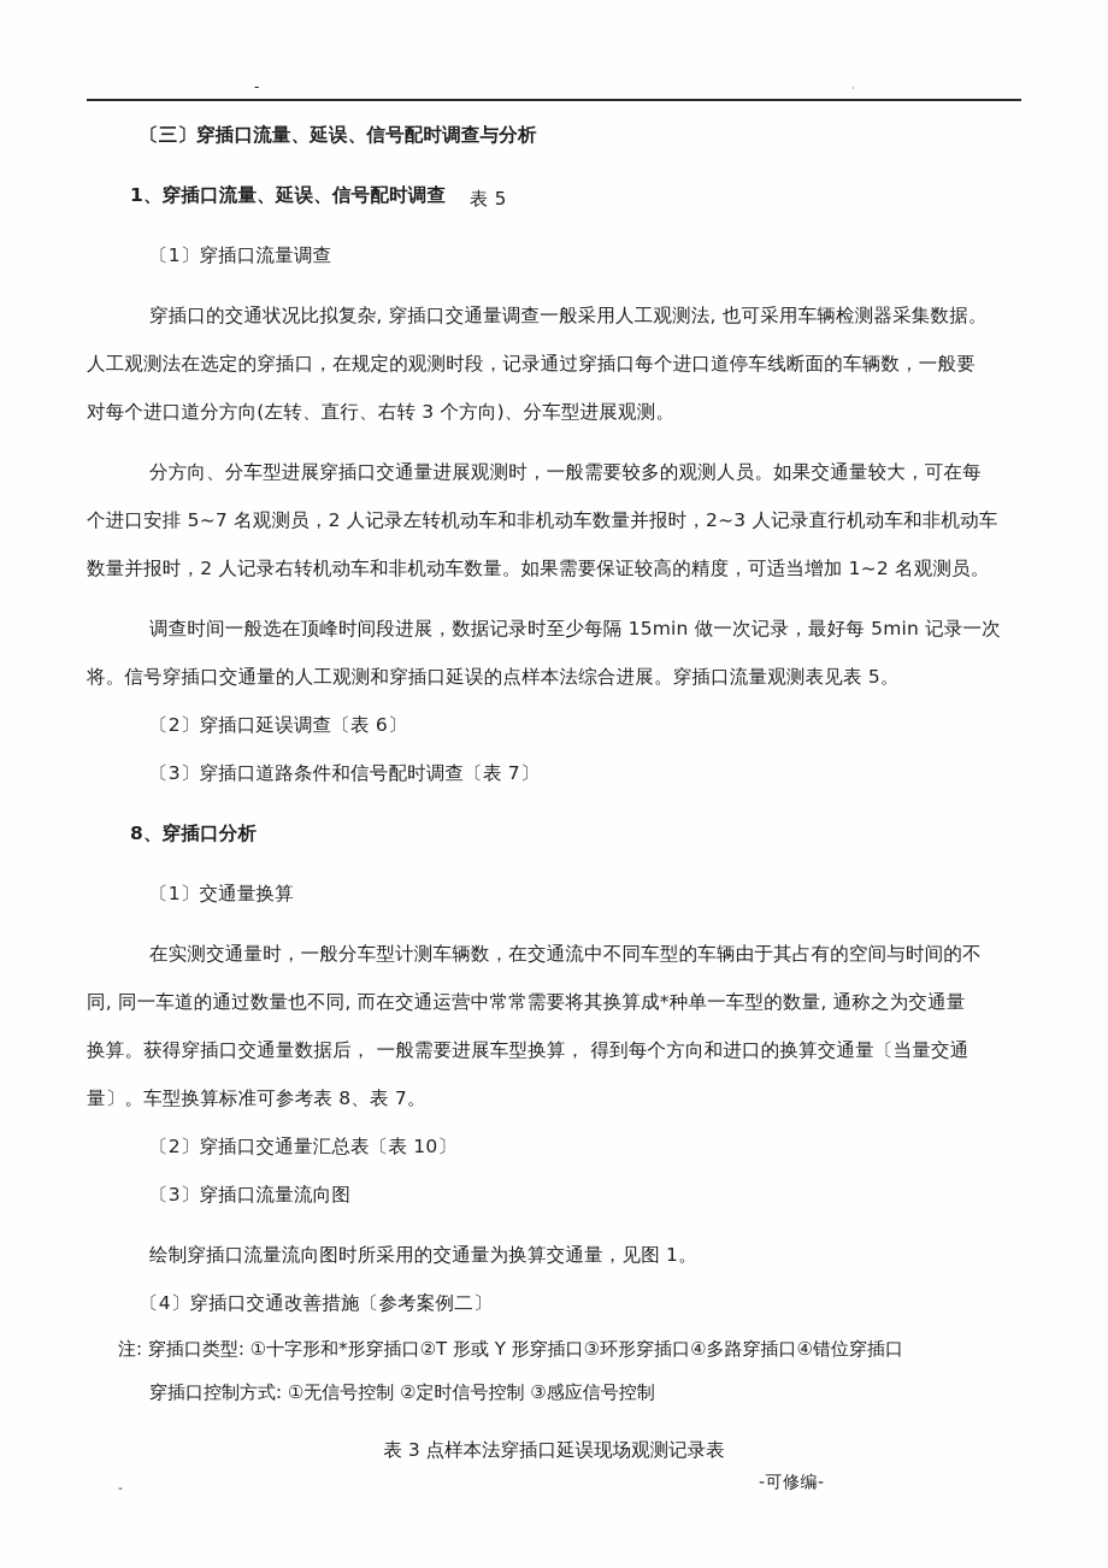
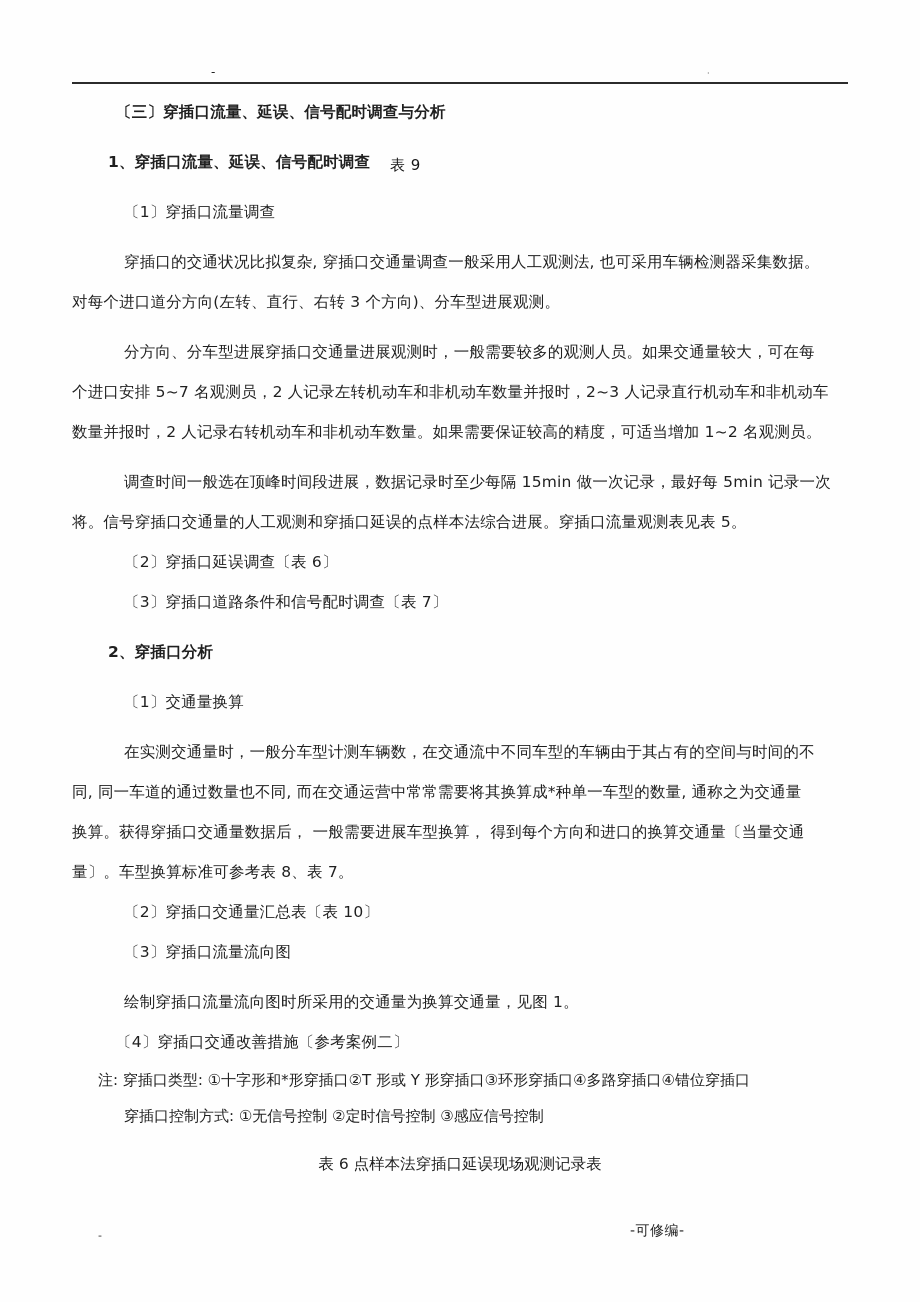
  -
  ·
  〔三〕穿插口流量、延误、信号配时调查与分析
  1、穿插口流量、延误、信号配时调查
- 表 5
+ 表 9
  〔1〕穿插口流量调查
  穿插口的交通状况比拟复杂, 穿插口交通量调查一般采用人工观测法, 也可采用车辆检测器采集数据。
- 人工观测法在选定的穿插口，在规定的观测时段，记录通过穿插口每个进口道停车线断面的车辆数，一般要
  对每个进口道分方向(左转、直行、右转 3 个方向)、分车型进展观测。
  分方向、分车型进展穿插口交通量进展观测时，一般需要较多的观测人员。如果交通量较大，可在每
  个进口安排 5~7 名观测员，2 人记录左转机动车和非机动车数量并报时，2~3 人记录直行机动车和非机动车
  数量并报时，2 人记录右转机动车和非机动车数量。如果需要保证较高的精度，可适当增加 1~2 名观测员。
  调查时间一般选在顶峰时间段进展，数据记录时至少每隔 15min 做一次记录，最好每 5min 记录一次
  将。信号穿插口交通量的人工观测和穿插口延误的点样本法综合进展。穿插口流量观测表见表 5。
  〔2〕穿插口延误调查〔表 6〕
  〔3〕穿插口道路条件和信号配时调查〔表 7〕
- 8、穿插口分析
+ 2、穿插口分析
  〔1〕交通量换算
  在实测交通量时，一般分车型计测车辆数，在交通流中不同车型的车辆由于其占有的空间与时间的不
  同, 同一车道的通过数量也不同, 而在交通运营中常常需要将其换算成*种单一车型的数量, 通称之为交通量
  换算。获得穿插口交通量数据后， 一般需要进展车型换算， 得到每个方向和进口的换算交通量〔当量交通
  量〕。车型换算标准可参考表 8、表 7。
  〔2〕穿插口交通量汇总表〔表 10〕
  〔3〕穿插口流量流向图
  绘制穿插口流量流向图时所采用的交通量为换算交通量，见图 1。
  〔4〕穿插口交通改善措施〔参考案例二〕
  注: 穿插口类型: ①十字形和*形穿插口②T 形或 Y 形穿插口③环形穿插口④多路穿插口④错位穿插口
  穿插口控制方式: ①无信号控制 ②定时信号控制 ③感应信号控制
- 表 3 点样本法穿插口延误现场观测记录表
+ 表 6 点样本法穿插口延误现场观测记录表
  -
  -可修编-
